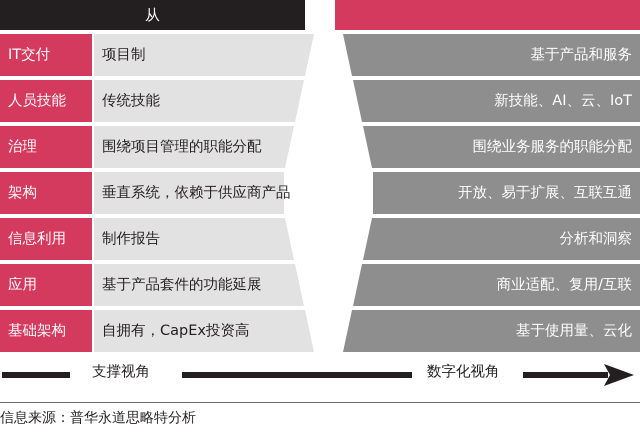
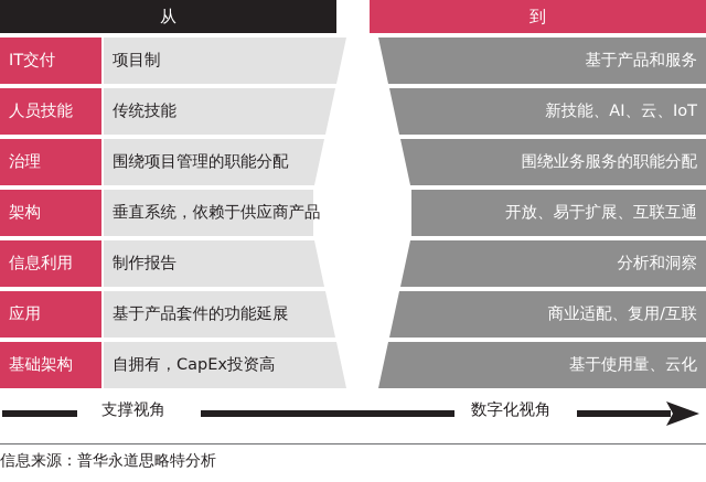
  从
+ 到
  IT交付
  项目制
  基于产品和服务
  人员技能
  传统技能
  新技能、AI、云、IoT
  治理
  围绕项目管理的职能分配
  围绕业务服务的职能分配
  架构
  垂直系统，依赖于供应商产品
  开放、易于扩展、互联互通
  信息利用
  制作报告
  分析和洞察
  应用
  基于产品套件的功能延展
  商业适配、复用/互联
  基础架构
  自拥有，CapEx投资高
  基于使用量、云化
  支撑视角
  数字化视角
  信息来源：普华永道思略特分析
